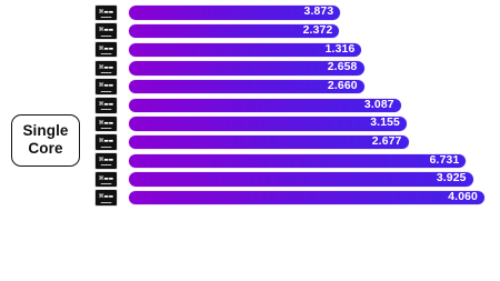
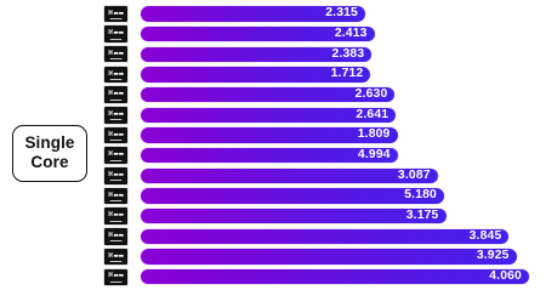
  Single
  Core
+ 2.315
+ 2.413
- 3.873
+ 2.383
- 2.372
+ 1.712
- 1.316
+ 2.630
+ 2.641
- 2.658
+ 1.809
- 2.660
+ 4.994
  3.087
- 3.155
+ 5.180
- 2.677
+ 3.175
- 6.731
+ 3.845
  3.925
  4.060
